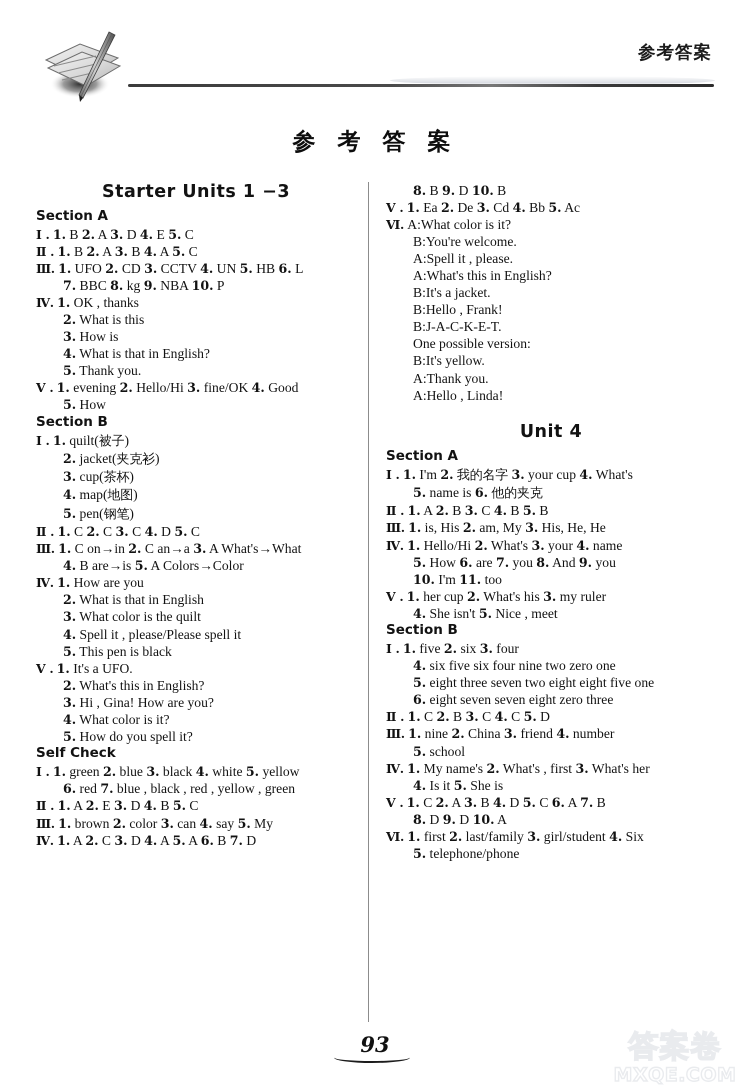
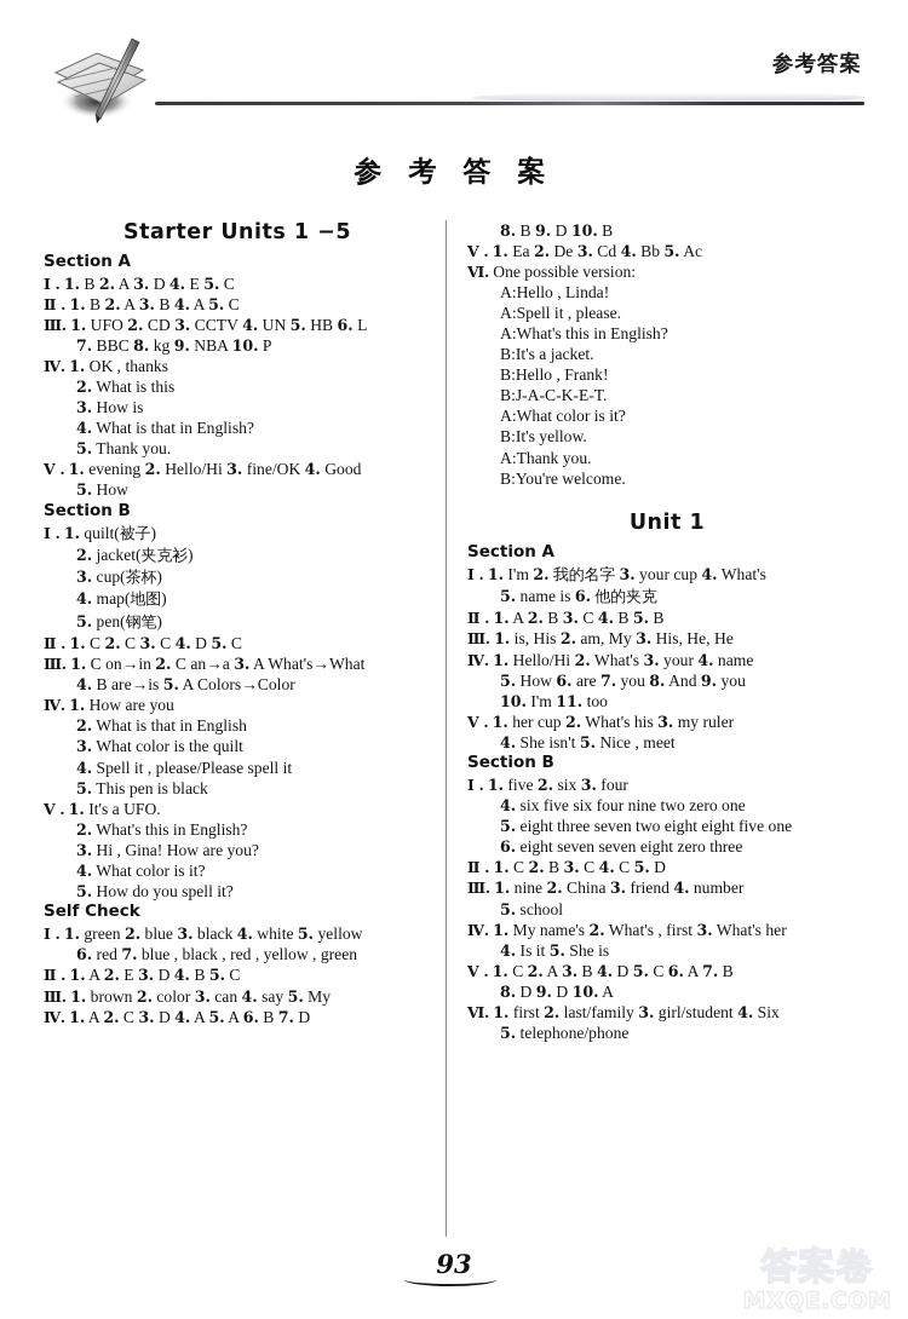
  参考答案
  参 考 答 案
- Starter Units 1 −3
+ Starter Units 1 −5
  Section A
  Ⅰ . 1. B 2. A 3. D 4. E 5. C
  Ⅱ . 1. B 2. A 3. B 4. A 5. C
  Ⅲ. 1. UFO 2. CD 3. CCTV 4. UN 5. HB 6. L
  7. BBC 8. kg 9. NBA 10. P
  Ⅳ. 1. OK , thanks
  2. What is this
  3. How is
  4. What is that in English?
  5. Thank you.
  Ⅴ . 1. evening 2. Hello/Hi 3. fine/OK 4. Good
  5. How
  Section B
  Ⅰ . 1. quilt(被子)
  2. jacket(夹克衫)
  3. cup(茶杯)
  4. map(地图)
  5. pen(钢笔)
  Ⅱ . 1. C 2. C 3. C 4. D 5. C
  Ⅲ. 1. C on→in 2. C an→a 3. A What's→What
  4. B are→is 5. A Colors→Color
  Ⅳ. 1. How are you
  2. What is that in English
  3. What color is the quilt
  4. Spell it , please/Please spell it
  5. This pen is black
  Ⅴ . 1. It's a UFO.
  2. What's this in English?
  3. Hi , Gina! How are you?
  4. What color is it?
  5. How do you spell it?
  Self Check
  Ⅰ . 1. green 2. blue 3. black 4. white 5. yellow
  6. red 7. blue , black , red , yellow , green
  Ⅱ . 1. A 2. E 3. D 4. B 5. C
  Ⅲ. 1. brown 2. color 3. can 4. say 5. My
  Ⅳ. 1. A 2. C 3. D 4. A 5. A 6. B 7. D
  8. B 9. D 10. B
  Ⅴ . 1. Ea 2. De 3. Cd 4. Bb 5. Ac
- Ⅵ. A:What color is it?
+ Ⅵ. One possible version:
- B:You're welcome.
+ A:Hello , Linda!
  A:Spell it , please.
  A:What's this in English?
  B:It's a jacket.
  B:Hello , Frank!
  B:J-A-C-K-E-T.
- One possible version:
+ A:What color is it?
  B:It's yellow.
  A:Thank you.
- A:Hello , Linda!
+ B:You're welcome.
- Unit 4
+ Unit 1
  Section A
  Ⅰ . 1. I'm 2. 我的名字 3. your cup 4. What's
  5. name is 6. 他的夹克
  Ⅱ . 1. A 2. B 3. C 4. B 5. B
  Ⅲ. 1. is, His 2. am, My 3. His, He, He
  Ⅳ. 1. Hello/Hi 2. What's 3. your 4. name
  5. How 6. are 7. you 8. And 9. you
  10. I'm 11. too
  Ⅴ . 1. her cup 2. What's his 3. my ruler
  4. She isn't 5. Nice , meet
  Section B
  Ⅰ . 1. five 2. six 3. four
  4. six five six four nine two zero one
  5. eight three seven two eight eight five one
  6. eight seven seven eight zero three
  Ⅱ . 1. C 2. B 3. C 4. C 5. D
  Ⅲ. 1. nine 2. China 3. friend 4. number
  5. school
  Ⅳ. 1. My name's 2. What's , first 3. What's her
  4. Is it 5. She is
  Ⅴ . 1. C 2. A 3. B 4. D 5. C 6. A 7. B
  8. D 9. D 10. A
  Ⅵ. 1. first 2. last/family 3. girl/student 4. Six
  5. telephone/phone
  93
